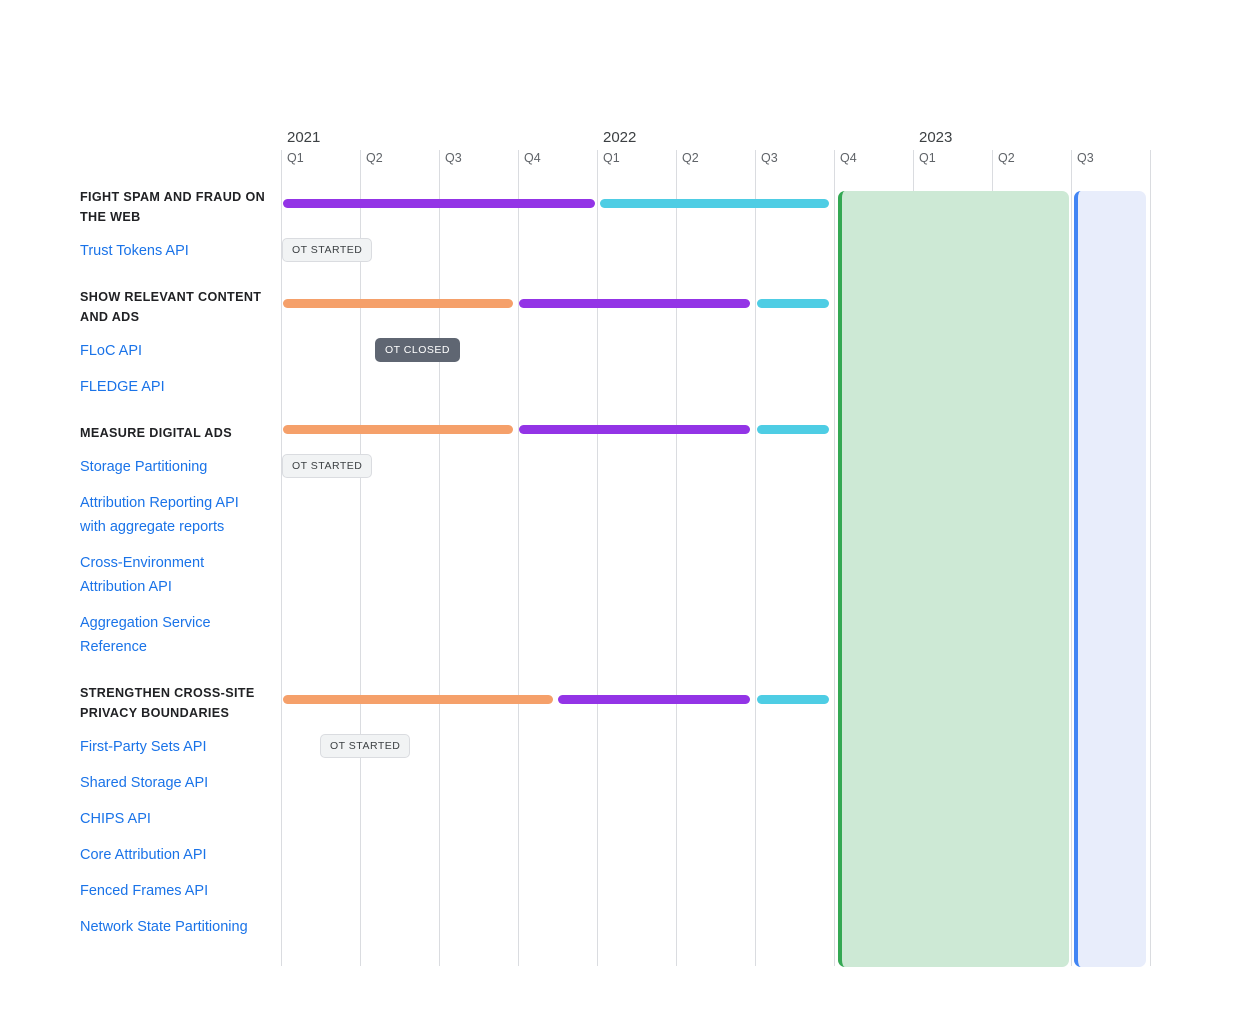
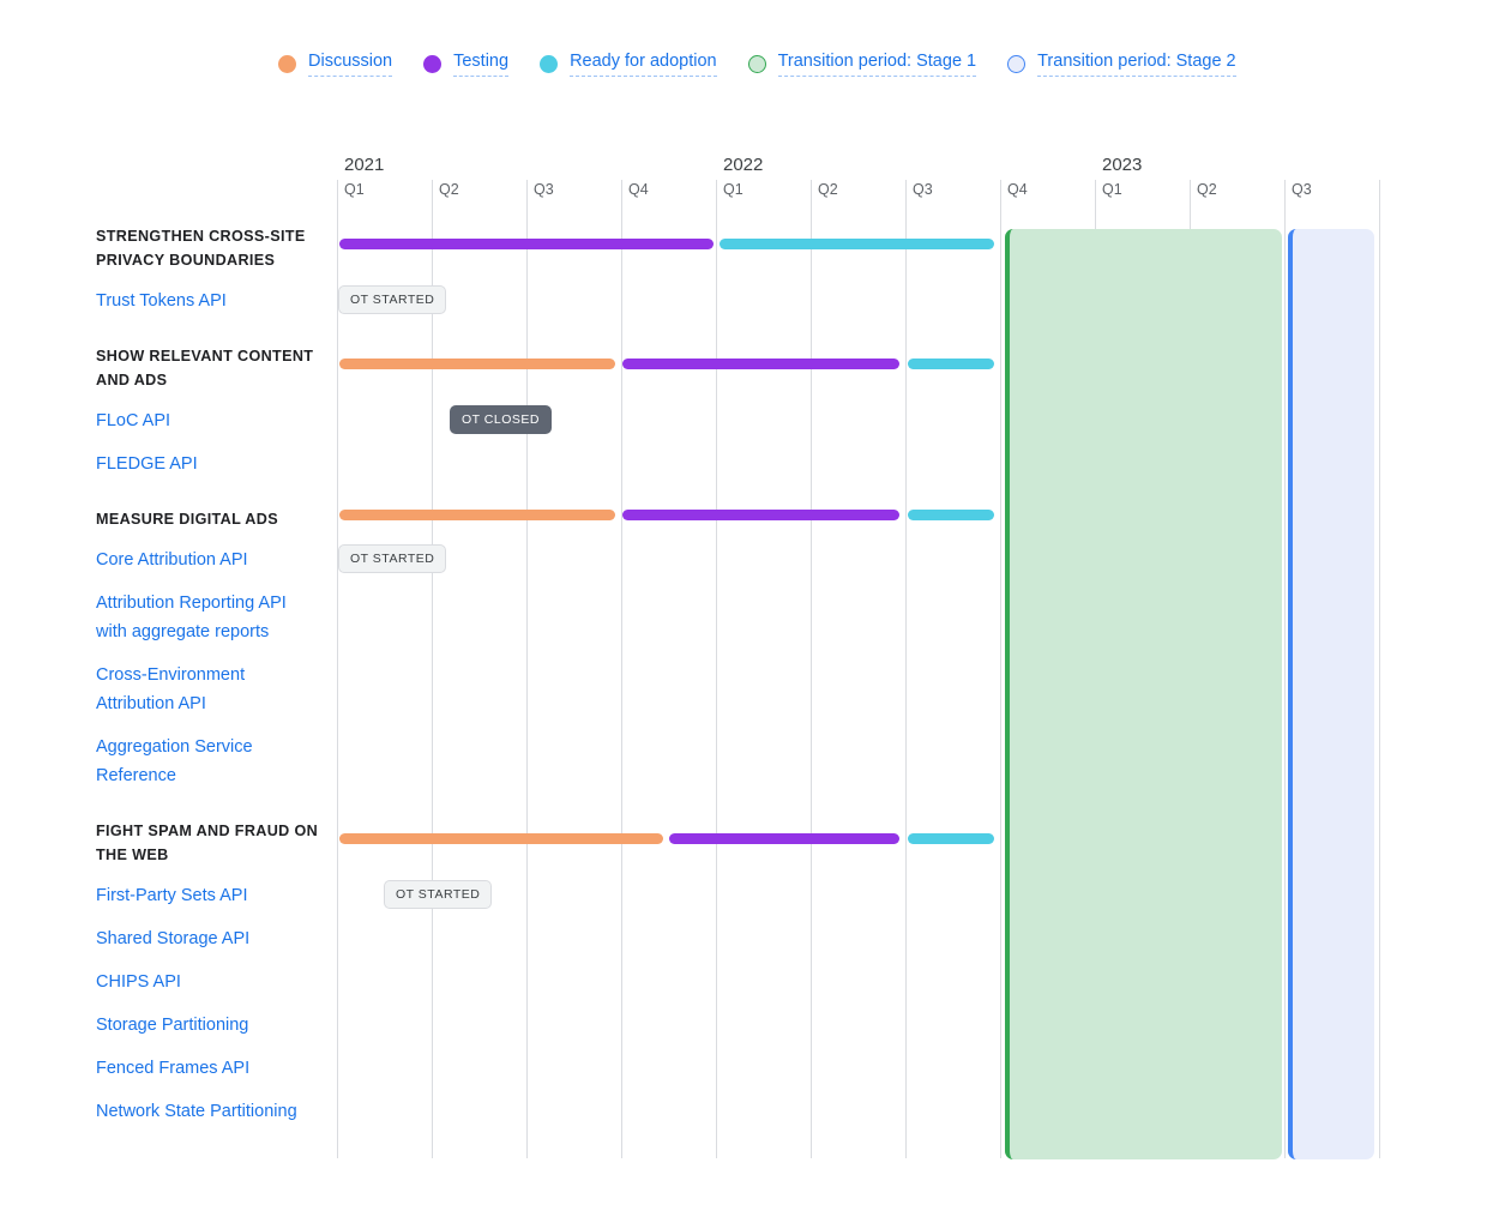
+ Discussion
+ Testing
+ Ready for adoption
+ Transition period: Stage 1
+ Transition period: Stage 2
  2021
  2022
  2023
  Q1
  Q2
  Q3
  Q4
  Q1
  Q2
  Q3
  Q4
  Q1
  Q2
  Q3
  OT STARTED
  OT CLOSED
  OT STARTED
  OT STARTED
- FIGHT SPAM AND FRAUD ON THE WEB
+ STRENGTHEN CROSS-SITE PRIVACY BOUNDARIES
  Trust Tokens API
  SHOW RELEVANT CONTENT AND ADS
  FLoC API
  FLEDGE API
  MEASURE DIGITAL ADS
- Storage Partitioning
+ Core Attribution API
  Attribution Reporting API with aggregate reports
  Cross-Environment Attribution API
  Aggregation Service Reference
- STRENGTHEN CROSS-SITE PRIVACY BOUNDARIES
+ FIGHT SPAM AND FRAUD ON THE WEB
  First-Party Sets API
  Shared Storage API
  CHIPS API
- Core Attribution API
+ Storage Partitioning
  Fenced Frames API
  Network State Partitioning
